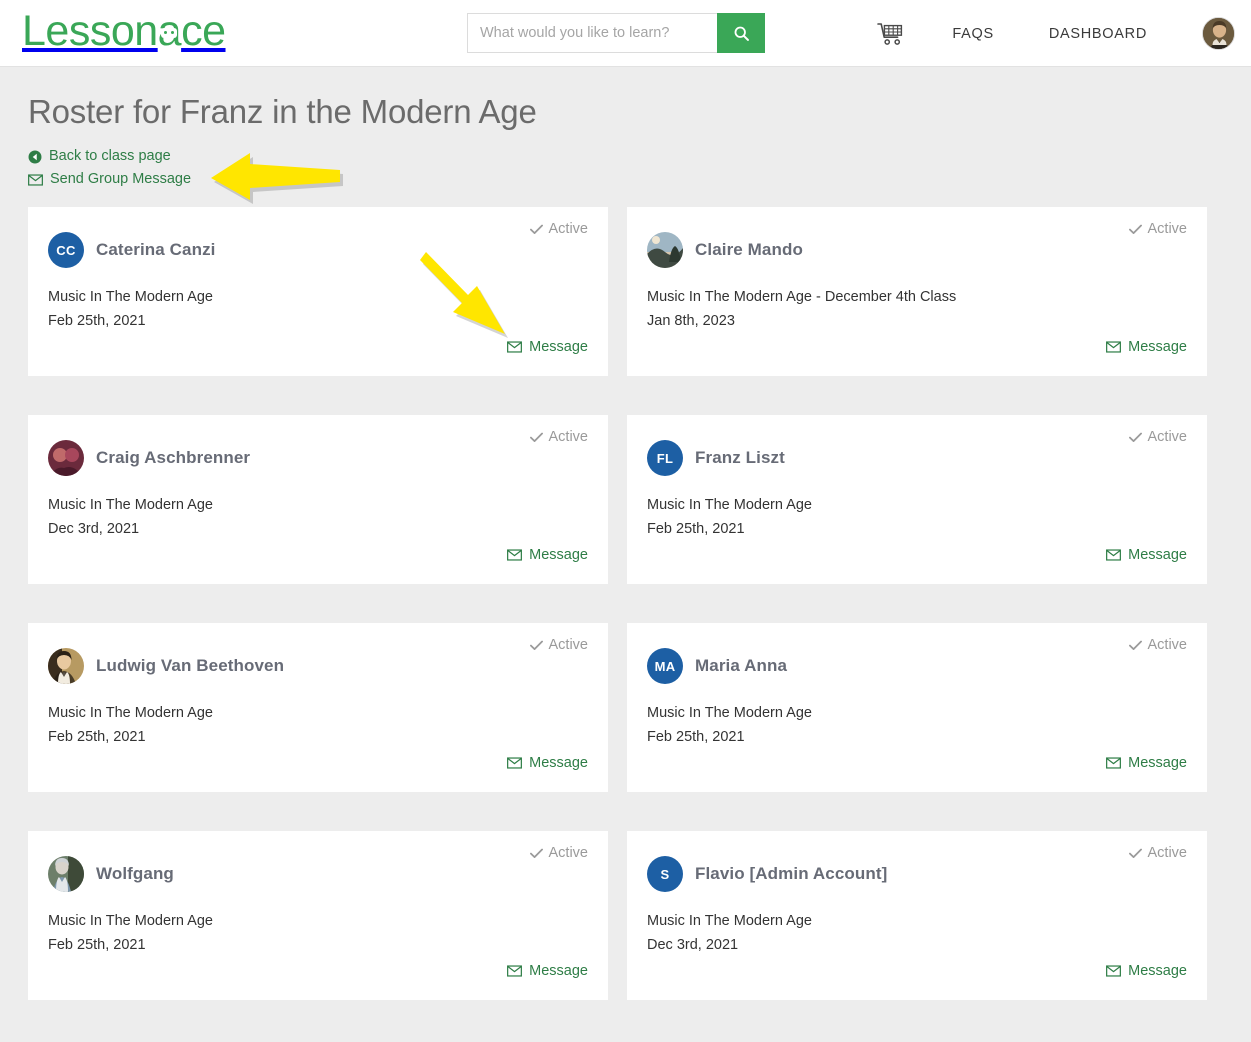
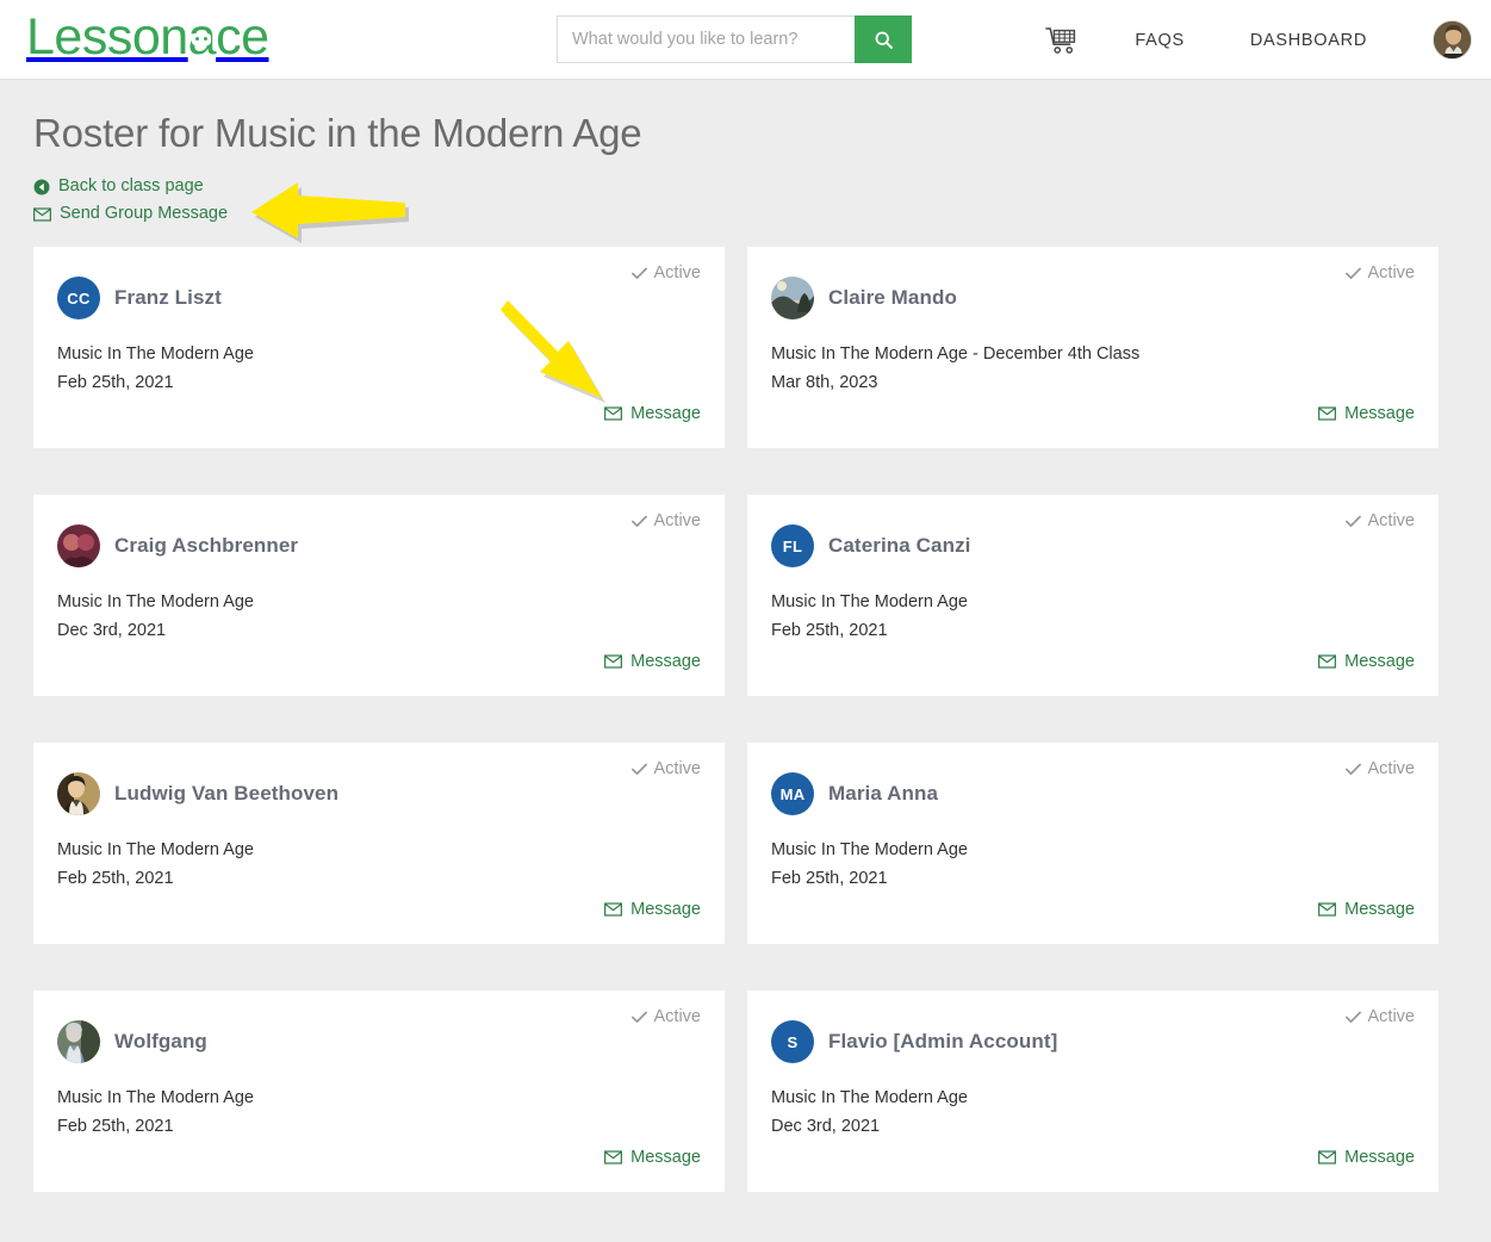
  Lesson ce
  What would you like to learn?
  FAQS
  DASHBOARD
- Roster for Franz in the Modern Age
+ Roster for Music in the Modern Age
  Back to class page
  Send Group Message
  Active
  CC
- Caterina Canzi
+ Franz Liszt
  Music In The Modern Age
  Feb 25th, 2021
  Message
  Active
  Claire Mando
  Music In The Modern Age - December 4th Class
- Jan 8th, 2023
+ Mar 8th, 2023
  Message
  Active
  Craig Aschbrenner
  Music In The Modern Age
  Dec 3rd, 2021
  Message
  Active
  FL
- Franz Liszt
+ Caterina Canzi
  Music In The Modern Age
  Feb 25th, 2021
  Message
  Active
  Ludwig Van Beethoven
  Music In The Modern Age
  Feb 25th, 2021
  Message
  Active
  MA
  Maria Anna
  Music In The Modern Age
  Feb 25th, 2021
  Message
  Active
  Wolfgang
  Music In The Modern Age
  Feb 25th, 2021
  Message
  Active
  S
  Flavio [Admin Account]
  Music In The Modern Age
  Dec 3rd, 2021
  Message
